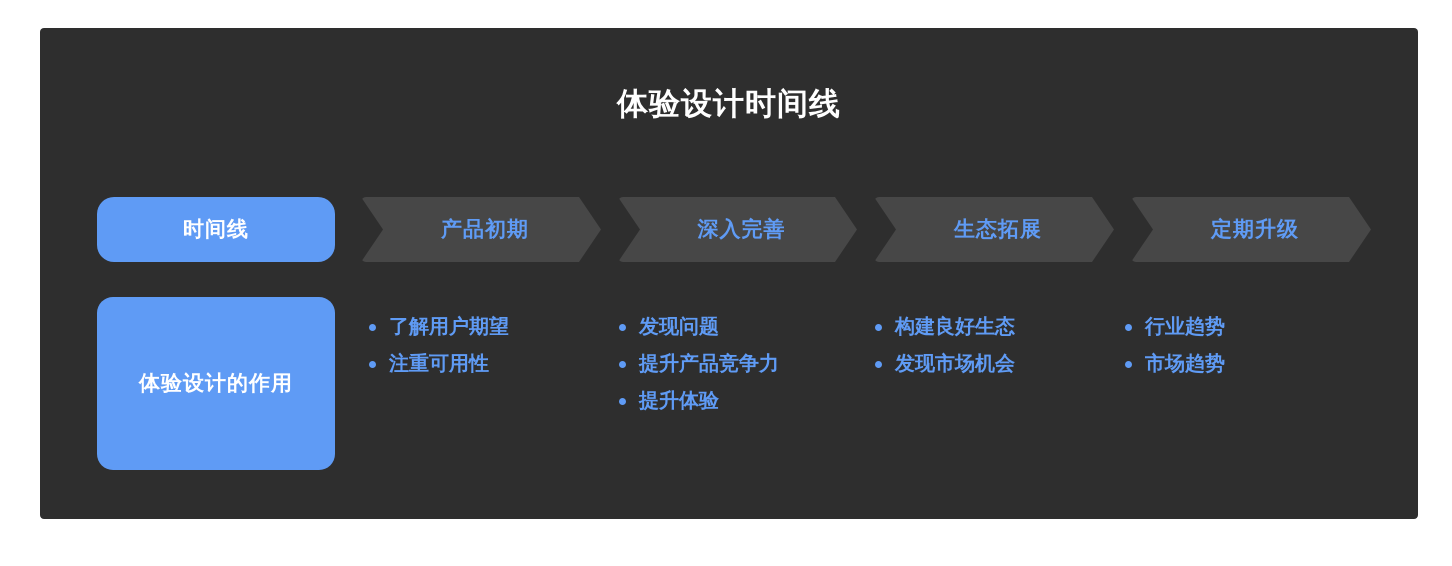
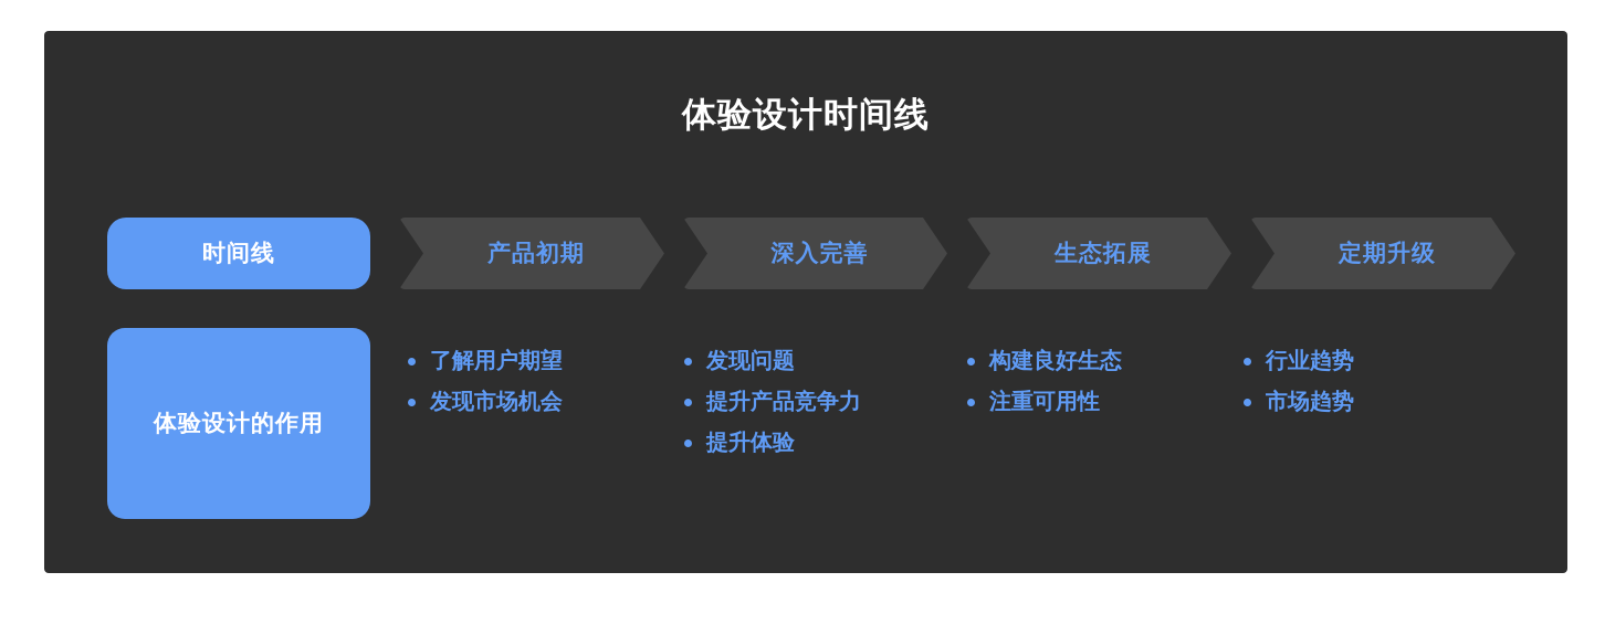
  体验设计时间线
  时间线
  产品初期
  深入完善
  生态拓展
  定期升级
  体验设计的作用
  了解用户期望
- 注重可用性
+ 发现市场机会
  发现问题
  提升产品竞争力
  提升体验
  构建良好生态
- 发现市场机会
+ 注重可用性
  行业趋势
  市场趋势
